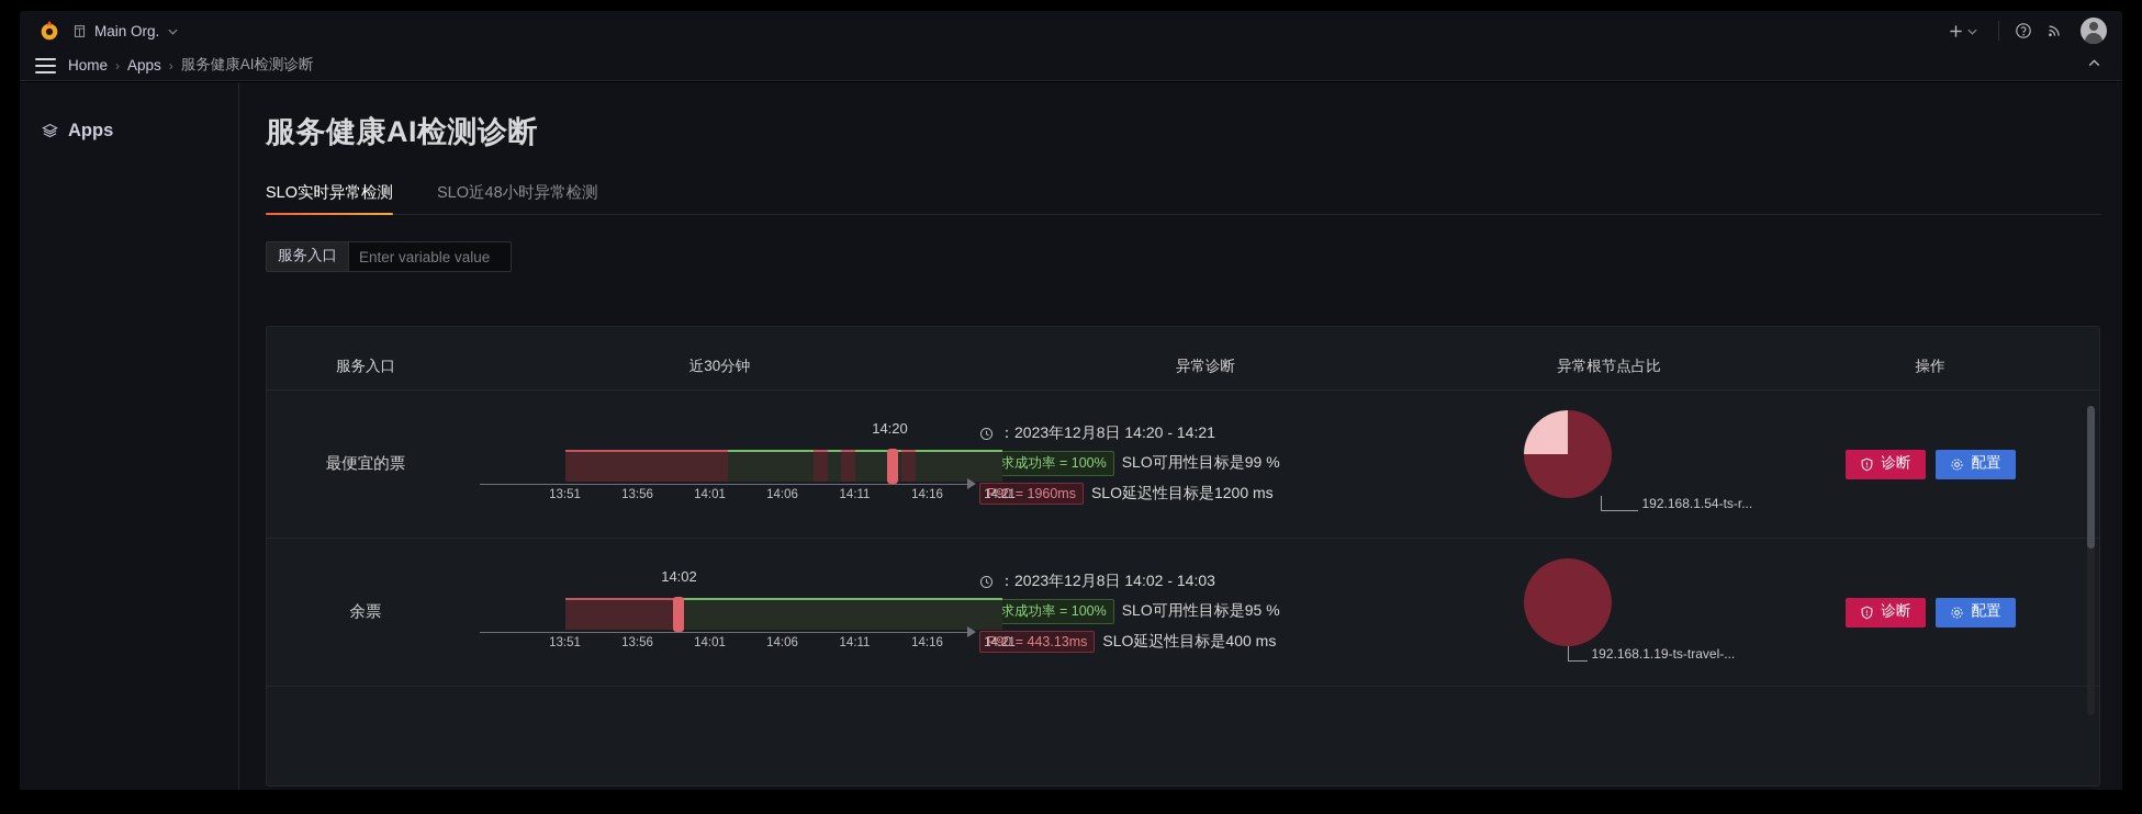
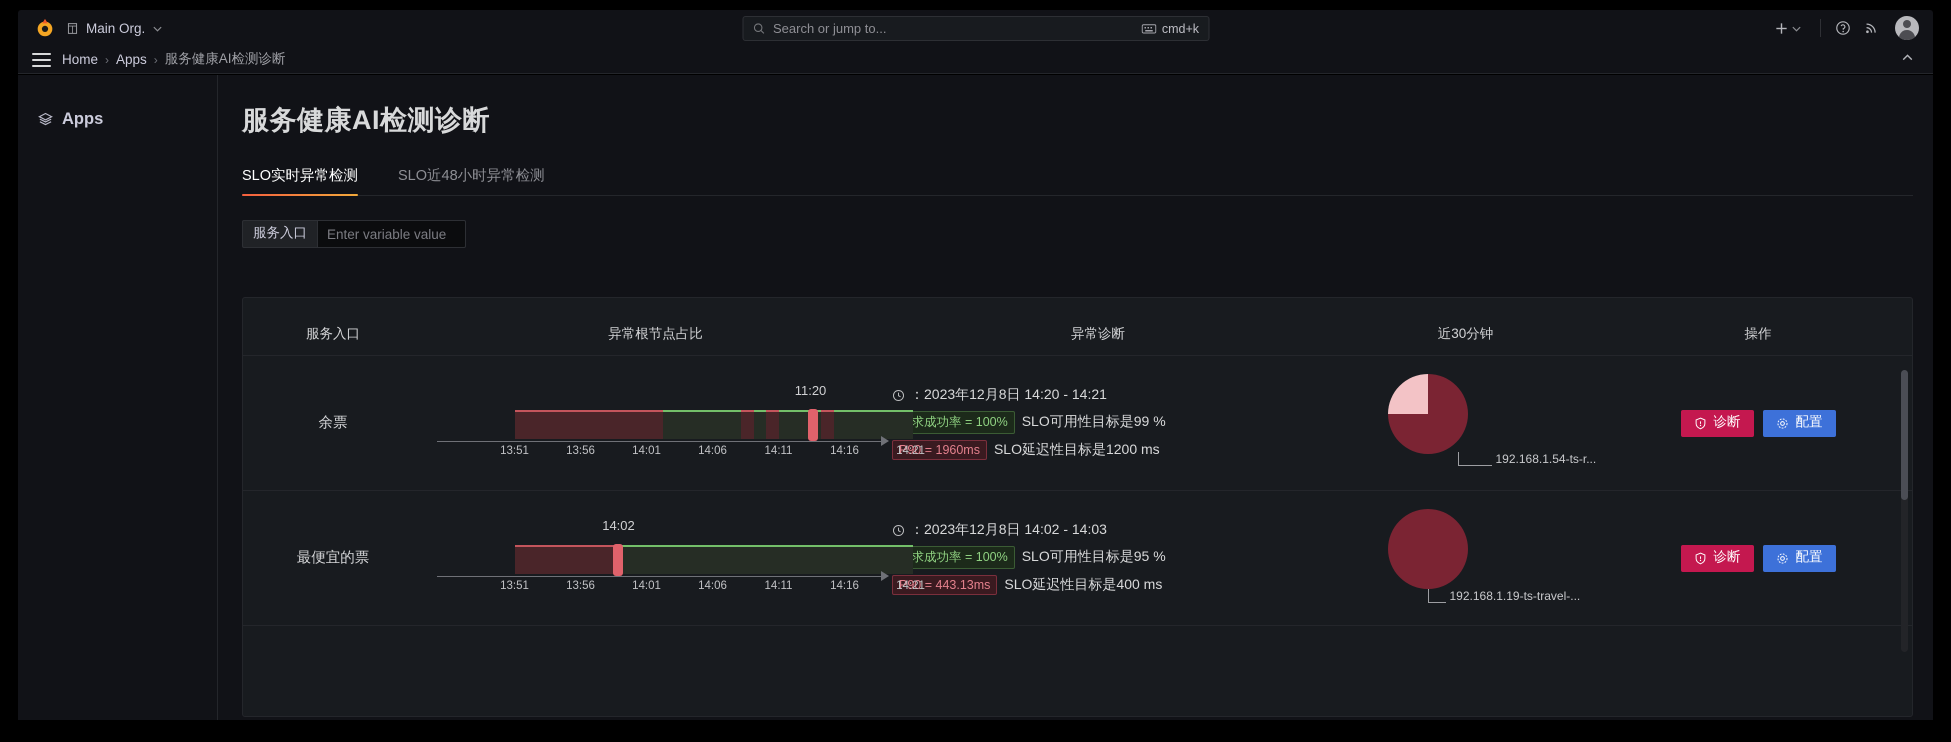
  Main Org.
+ Search or jump to...
+ cmd+k
  Home
  ›
  Apps
  ›
  服务健康AI检测诊断
  Apps
  服务健康AI检测诊断
  SLO实时异常检测
  SLO近48小时异常检测
  服务入口
  Enter variable value
  服务入口
- 近30分钟
+ 异常根节点占比
  异常诊断
- 异常根节点占比
+ 近30分钟
  操作
- 最便宜的票
+ 余票
- 14:20
+ 11:20
  13:51
  13:56
  14:01
  14:06
  14:11
  14:16
  14:21
  ：2023年12月8日 14:20 - 14:21
  求成功率 = 100%
  SLO可用性目标是99 %
  P90 = 1960ms
  SLO延迟性目标是1200 ms
  192.168.1.54-ts-r...
  诊断
  配置
- 余票
+ 最便宜的票
  14:02
  13:51
  13:56
  14:01
  14:06
  14:11
  14:16
  14:21
  ：2023年12月8日 14:02 - 14:03
  求成功率 = 100%
  SLO可用性目标是95 %
  P90 = 443.13ms
  SLO延迟性目标是400 ms
  192.168.1.19-ts-travel-...
  诊断
  配置
